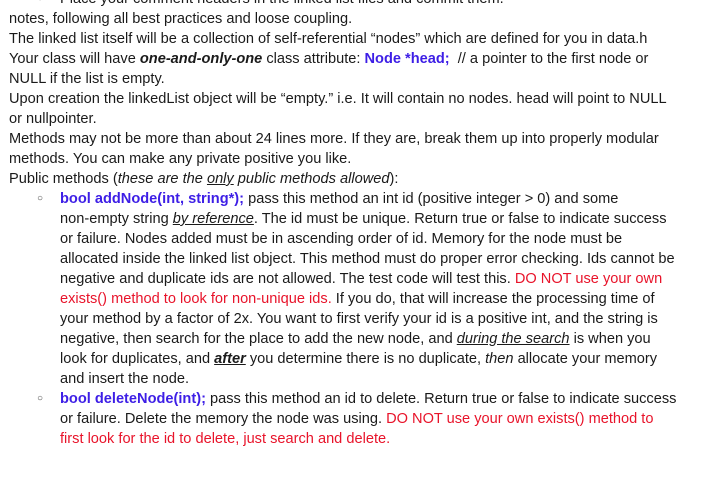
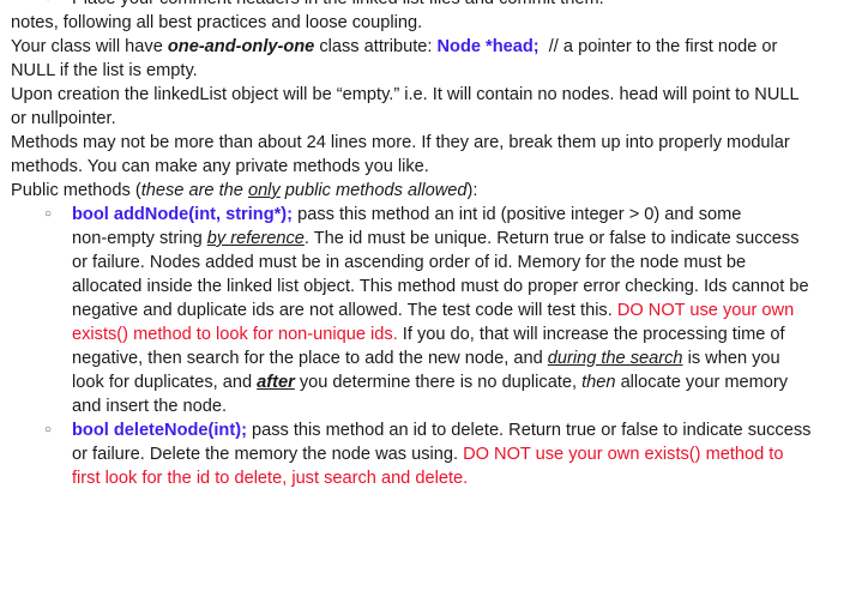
  notes, following all best practices and loose coupling.
- The linked list itself will be a collection of self-referential “nodes” which are defined for you in data.h
  Your class will have one-and-only-one class attribute: Node *head; // a pointer to the first node or
  NULL if the list is empty.
  Upon creation the linkedList object will be “empty.” i.e. It will contain no nodes. head will point to NULL
  or nullpointer.
  Methods may not be more than about 24 lines more. If they are, break them up into properly modular
- methods. You can make any private positive you like.
+ methods. You can make any private methods you like.
  Public methods (these are the only public methods allowed):
  ○
  bool addNode(int, string*); pass this method an int id (positive integer > 0) and some
  non-empty string by reference. The id must be unique. Return true or false to indicate success
  or failure. Nodes added must be in ascending order of id. Memory for the node must be
  allocated inside the linked list object. This method must do proper error checking. Ids cannot be
  negative and duplicate ids are not allowed. The test code will test this. DO NOT use your own
  exists() method to look for non-unique ids. If you do, that will increase the processing time of
- your method by a factor of 2x. You want to first verify your id is a positive int, and the string is
  negative, then search for the place to add the new node, and during the search is when you
  look for duplicates, and after you determine there is no duplicate, then allocate your memory
  and insert the node.
  ○
  bool deleteNode(int); pass this method an id to delete. Return true or false to indicate success
  or failure. Delete the memory the node was using. DO NOT use your own exists() method to
  first look for the id to delete, just search and delete.
